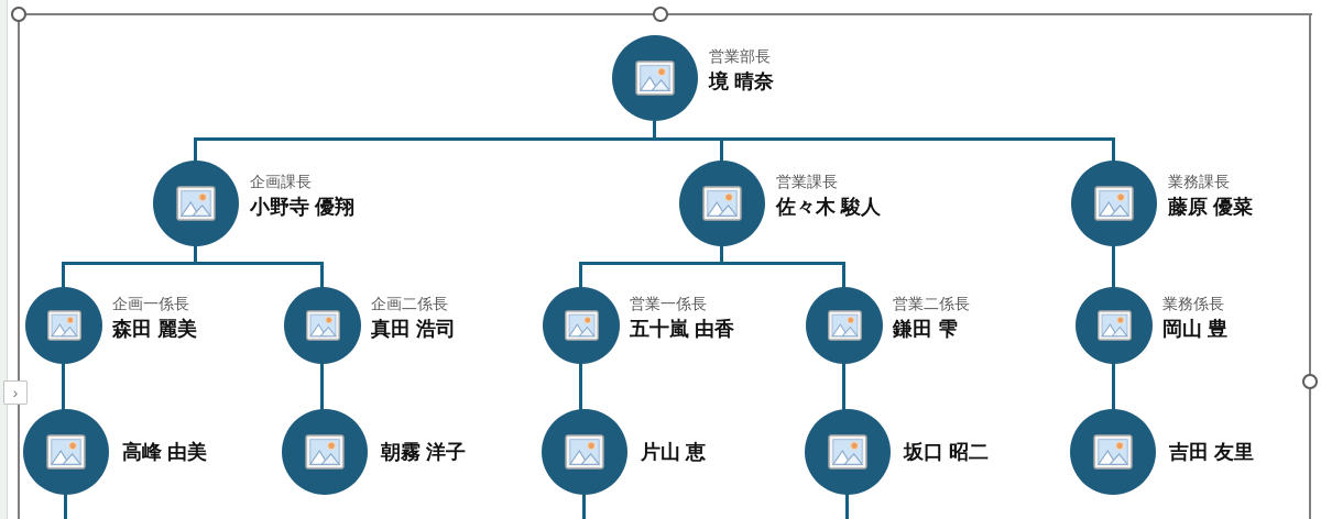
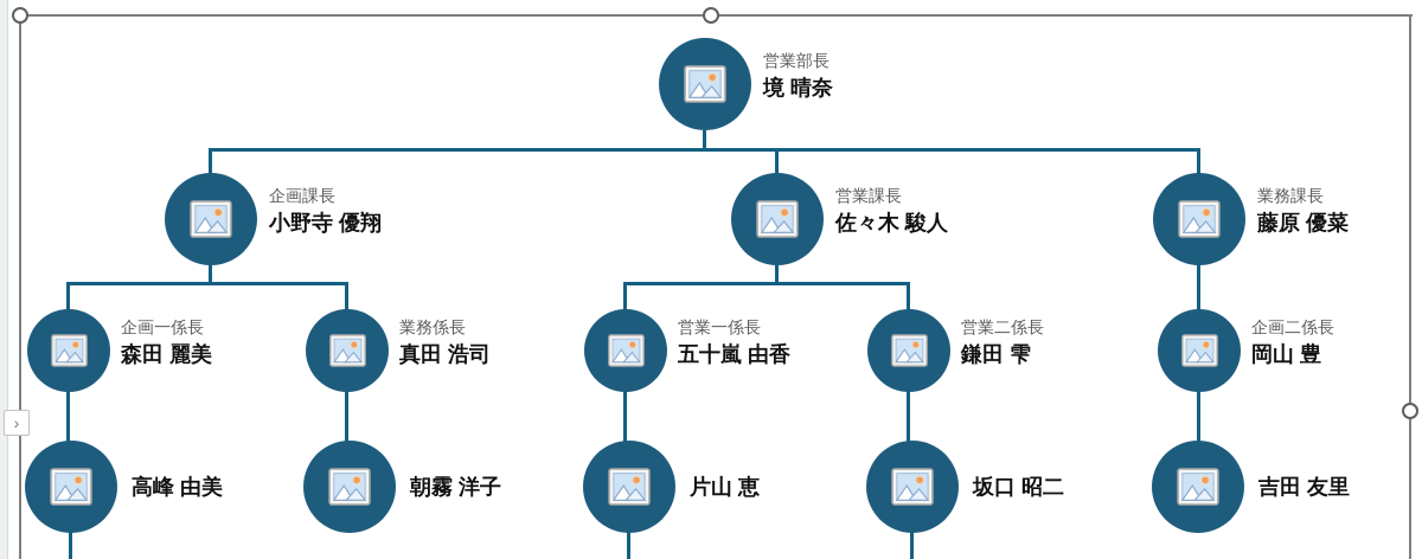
  ›
  営業部長
  境 晴奈
  企画課長
  小野寺 優翔
  営業課長
  佐々木 駿人
  業務課長
  藤原 優菜
  企画一係長
  森田 麗美
- 企画二係長
+ 業務係長
  真田 浩司
  営業一係長
  五十嵐 由香
  営業二係長
  鎌田 雫
- 業務係長
+ 企画二係長
  岡山 豊
  高峰 由美
  朝霧 洋子
  片山 恵
  坂口 昭二
  吉田 友里
